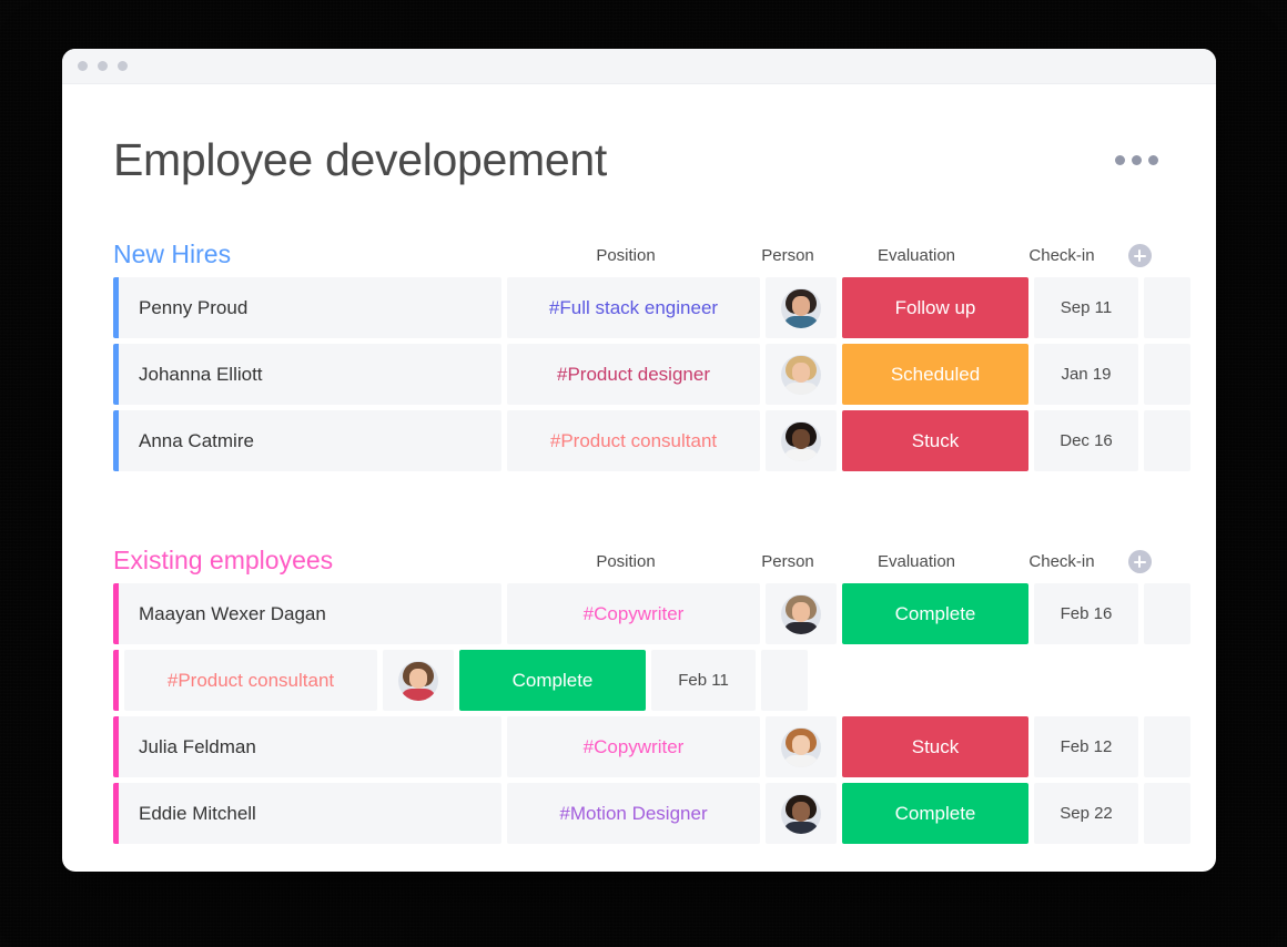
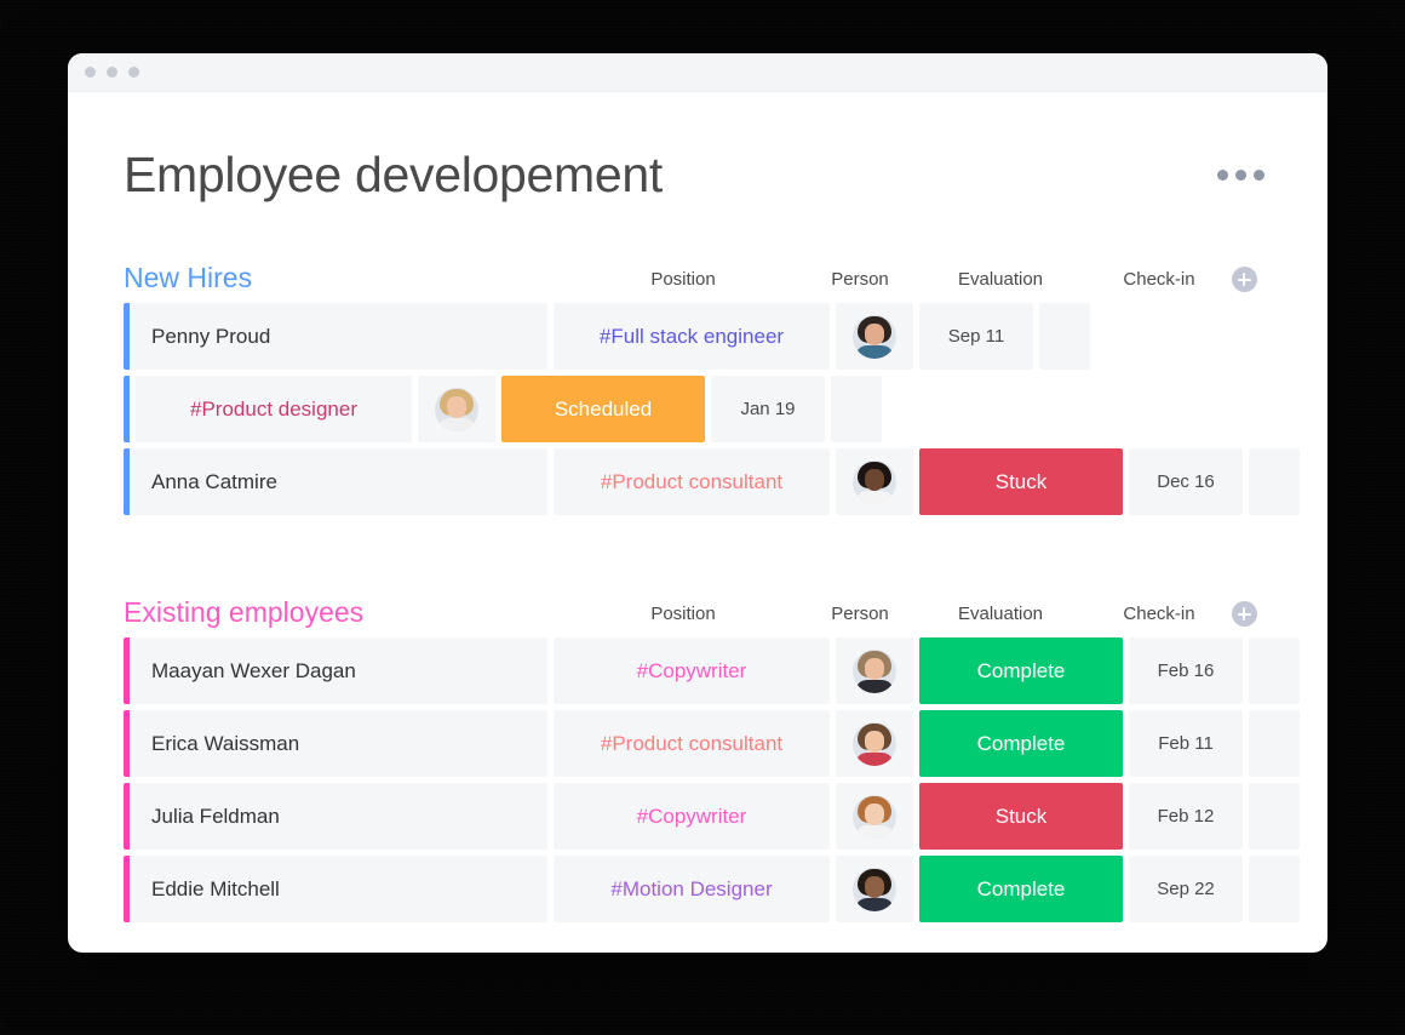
  Employee developement
  New Hires
  Position
  Person
  Evaluation
  Check-in
  Penny Proud
  #Full stack engineer
- Follow up
  Sep 11
- Johanna Elliott
  #Product designer
  Scheduled
  Jan 19
  Anna Catmire
  #Product consultant
  Stuck
  Dec 16
  Existing employees
  Position
  Person
  Evaluation
  Check-in
  Maayan Wexer Dagan
  #Copywriter
  Complete
  Feb 16
+ Erica Waissman
  #Product consultant
  Complete
  Feb 11
  Julia Feldman
  #Copywriter
  Stuck
  Feb 12
  Eddie Mitchell
  #Motion Designer
  Complete
  Sep 22
